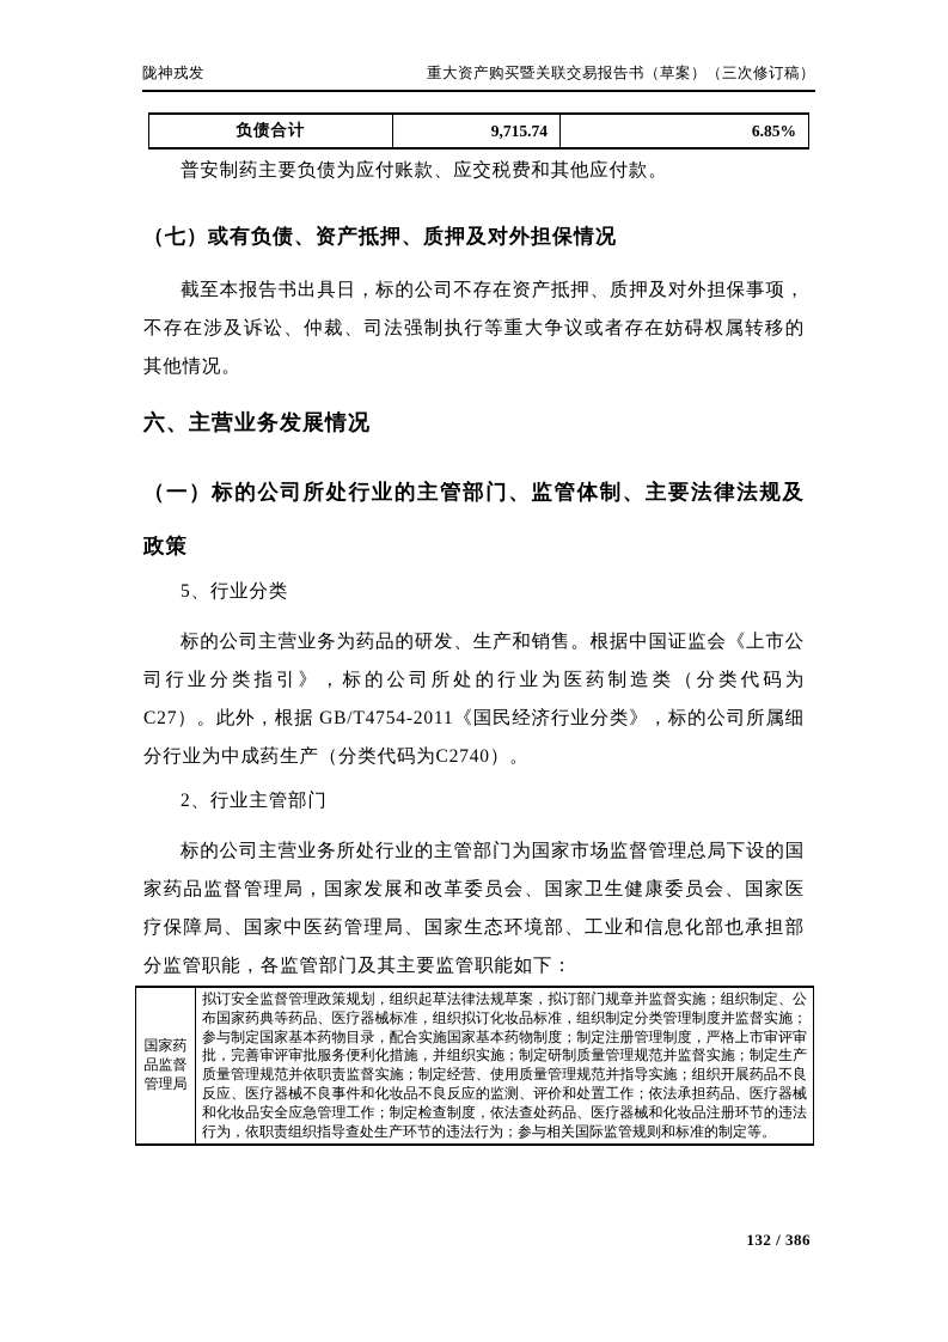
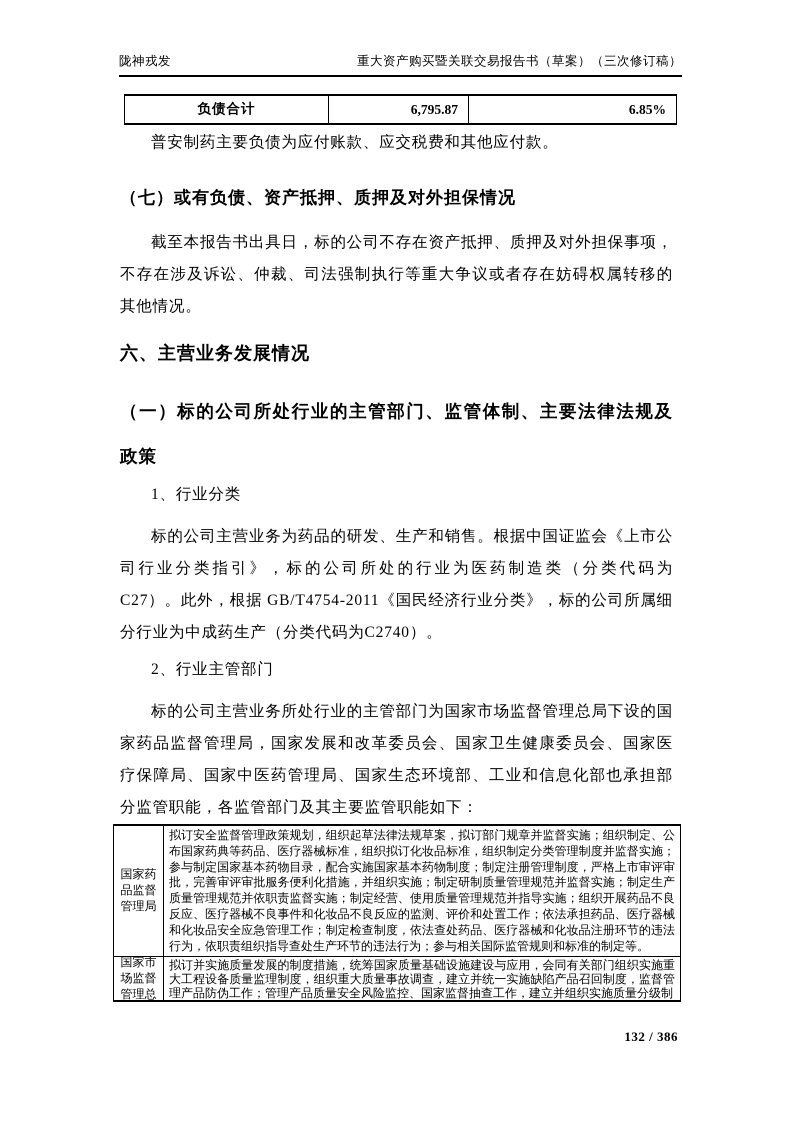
  陇神戎发
  重大资产购买暨关联交易报告书（草案）（三次修订稿）
  负债合计
- 9,715.74
+ 6,795.87
  6.85%
  普安制药主要负债为应付账款、应交税费和其他应付款。
  （七）或有负债、资产抵押、质押及对外担保情况
  截至本报告书出具日，标的公司不存在资产抵押、质押及对外担保事项，不存在涉及诉讼、仲裁、司法强制执行等重大争议或者存在妨碍权属转移的其他情况。
  六、主营业务发展情况
  （一）标的公司所处行业的主管部门、监管体制、主要法律法规及政策
- 5、行业分类
+ 1、行业分类
  标的公司主营业务为药品的研发、生产和销售。根据中国证监会《上市公司行业分类指引》，标的公司所处的行业为医药制造类（分类代码为 C27）。此外，根据 GB/T4754-2011《国民经济行业分类》，标的公司所属细分行业为中成药生产（分类代码为C2740）。
  2、行业主管部门
  标的公司主营业务所处行业的主管部门为国家市场监督管理总局下设的国家药品监督管理局，国家发展和改革委员会、国家卫生健康委员会、国家医疗保障局、国家中医药管理局、国家生态环境部、工业和信息化部也承担部分监管职能，各监管部门及其主要监管职能如下：
  国家药
  品监督
  管理局
  拟订安全监督管理政策规划，组织起草法律法规草案，拟订部门规章并监督实施；组织制定、公布国家药典等药品、医疗器械标准，组织拟订化妆品标准，组织制定分类管理制度并监督实施；参与制定国家基本药物目录，配合实施国家基本药物制度；制定注册管理制度，严格上市审评审批，完善审评审批服务便利化措施，并组织实施；制定研制质量管理规范并监督实施；制定生产质量管理规范并依职责监督实施；制定经营、使用质量管理规范并指导实施；组织开展药品不良反应、医疗器械不良事件和化妆品不良反应的监测、评价和处置工作；依法承担药品、医疗器械和化妆品安全应急管理工作；制定检查制度，依法查处药品、医疗器械和化妆品注册环节的违法行为，依职责组织指导查处生产环节的违法行为；参与相关国际监管规则和标准的制定等。
+ 国家市
+ 场监督
+ 管理总
+ 拟订并实施质量发展的制度措施，统筹国家质量基础设施建设与应用，会同有关部门组织实施重大工程设备质量监理制度，组织重大质量事故调查，建立并统一实施缺陷产品召回制度，监督管理产品防伪工作；管理产品质量安全风险监控、国家监督抽查工作，建立并组织实施质量分级制
  132 / 386
